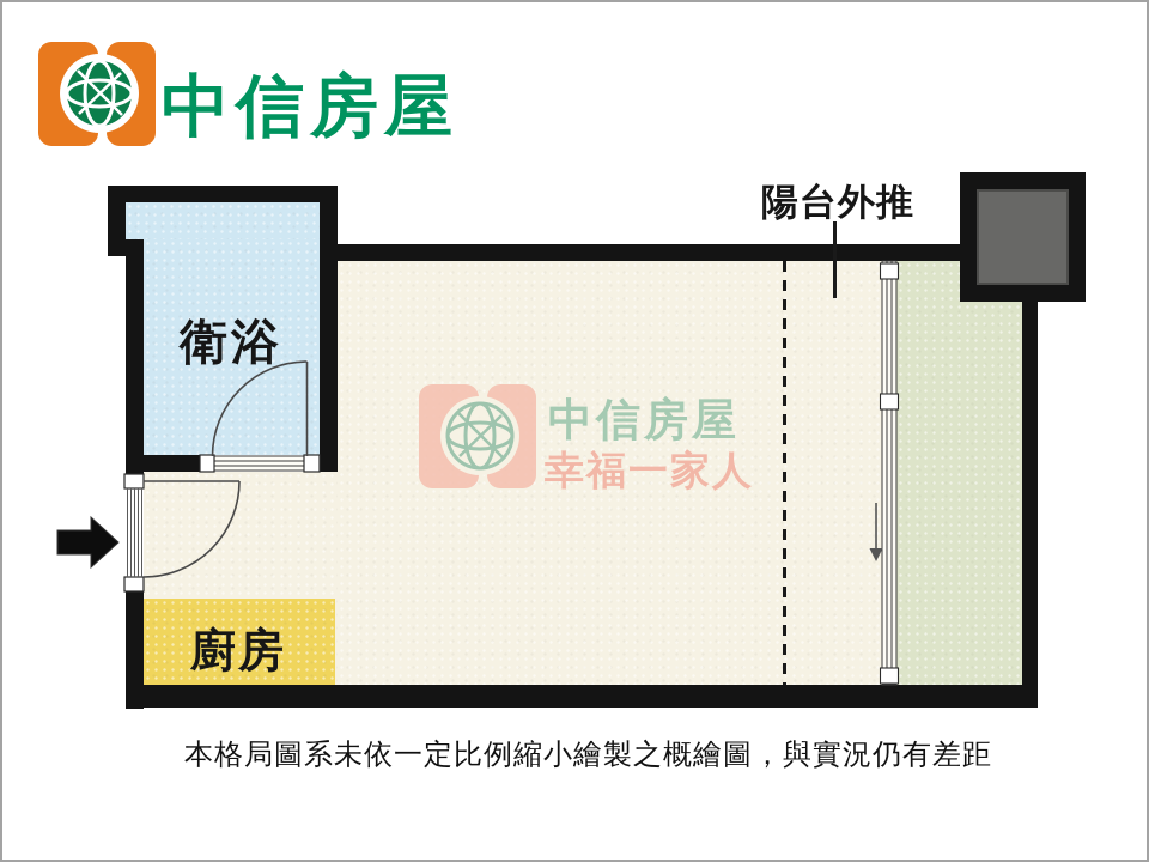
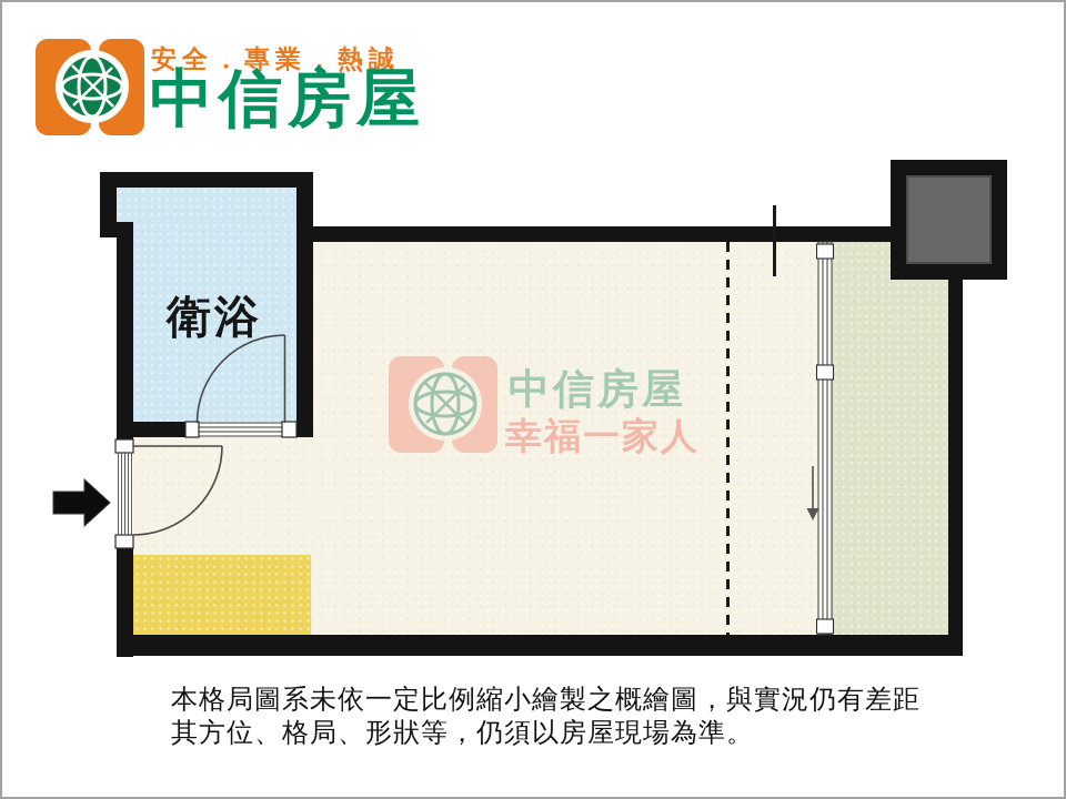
+ 安全．專業．熱誠
  中信房屋
  中信房屋
  幸福一家人
  衛浴
- 廚房
- 陽台外推
  本格局圖系未依一定比例縮小繪製之概繪圖，與實況仍有差距
+ 其方位、格局、形狀等，仍須以房屋現場為準。
